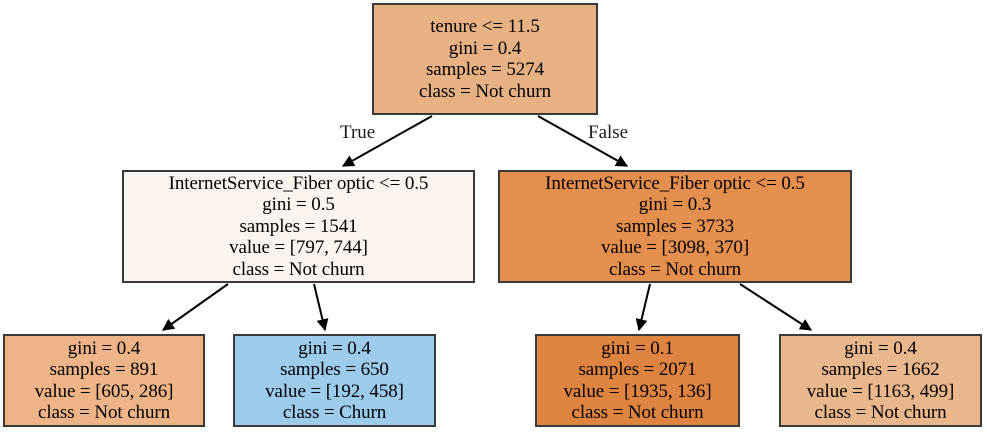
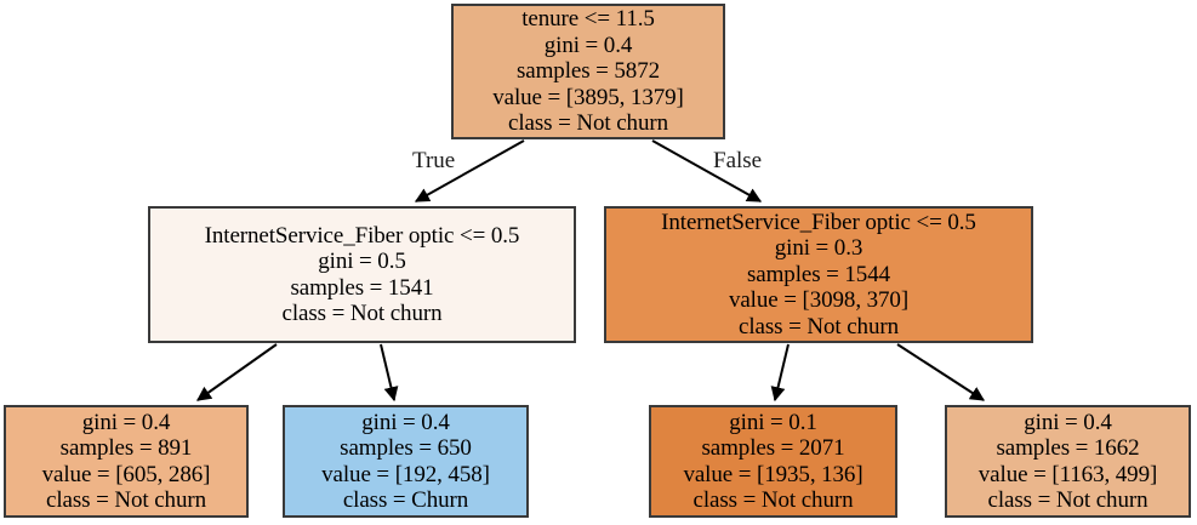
  True
  False
  tenure <= 11.5
  gini = 0.4
- samples = 5274
+ samples = 5872
+ value = [3895, 1379]
  class = Not churn
  InternetService_Fiber optic <= 0.5
  gini = 0.5
  samples = 1541
- value = [797, 744]
  class = Not churn
  InternetService_Fiber optic <= 0.5
  gini = 0.3
- samples = 3733
+ samples = 1544
  value = [3098, 370]
  class = Not churn
  gini = 0.4
  samples = 891
  value = [605, 286]
  class = Not churn
  gini = 0.4
  samples = 650
  value = [192, 458]
  class = Churn
  gini = 0.1
  samples = 2071
  value = [1935, 136]
  class = Not churn
  gini = 0.4
  samples = 1662
  value = [1163, 499]
  class = Not churn
